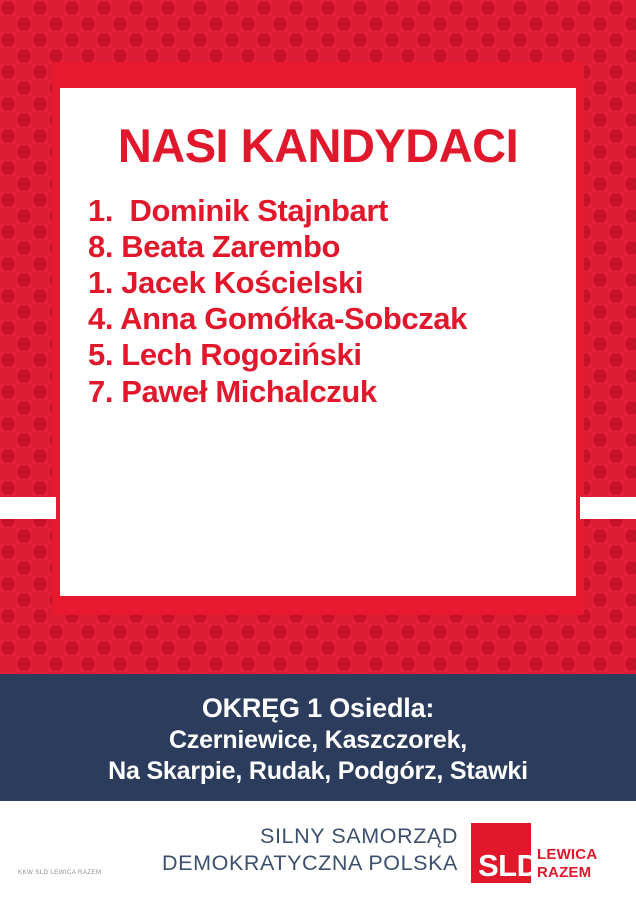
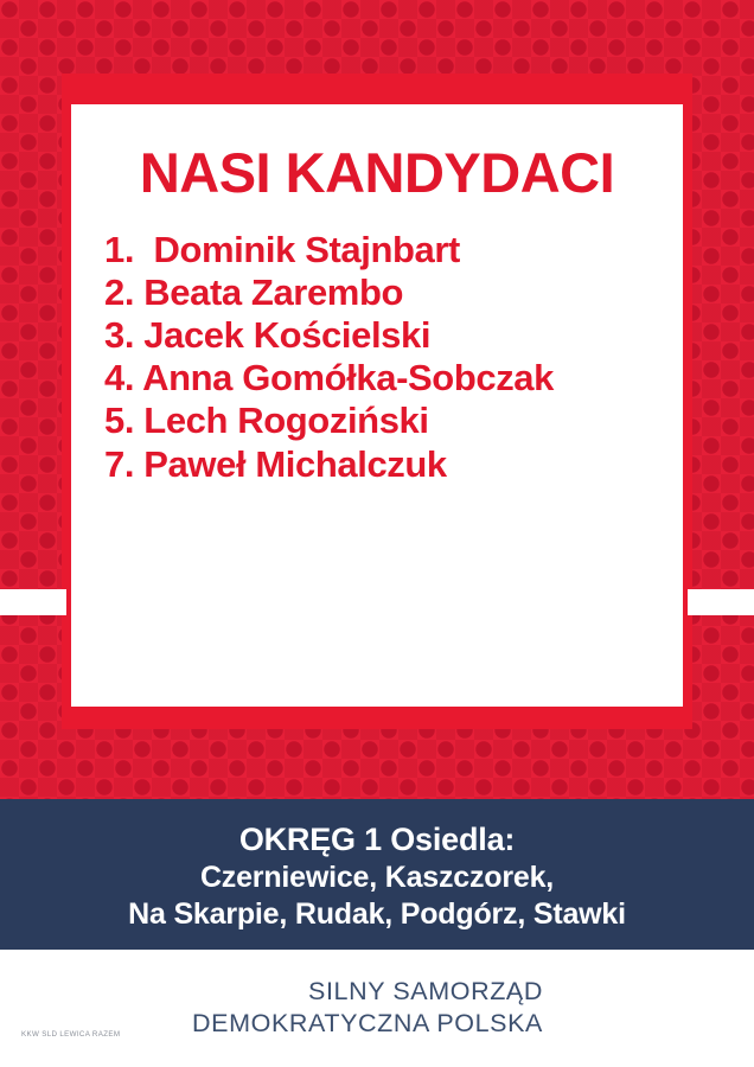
  NASI KANDYDACI
  1. Dominik Stajnbart
- 8. Beata Zarembo
+ 2. Beata Zarembo
- 1. Jacek Kościelski
+ 3. Jacek Kościelski
  4. Anna Gomółka-Sobczak
  5. Lech Rogoziński
  7. Paweł Michalczuk
  OKRĘG 1 Osiedla:
  Czerniewice, Kaszczorek,
  Na Skarpie, Rudak, Podgórz, Stawki
  SILNY SAMORZĄD
  DEMOKRATYCZNA POLSKA
- SLD
- LEWICA
- RAZEM
